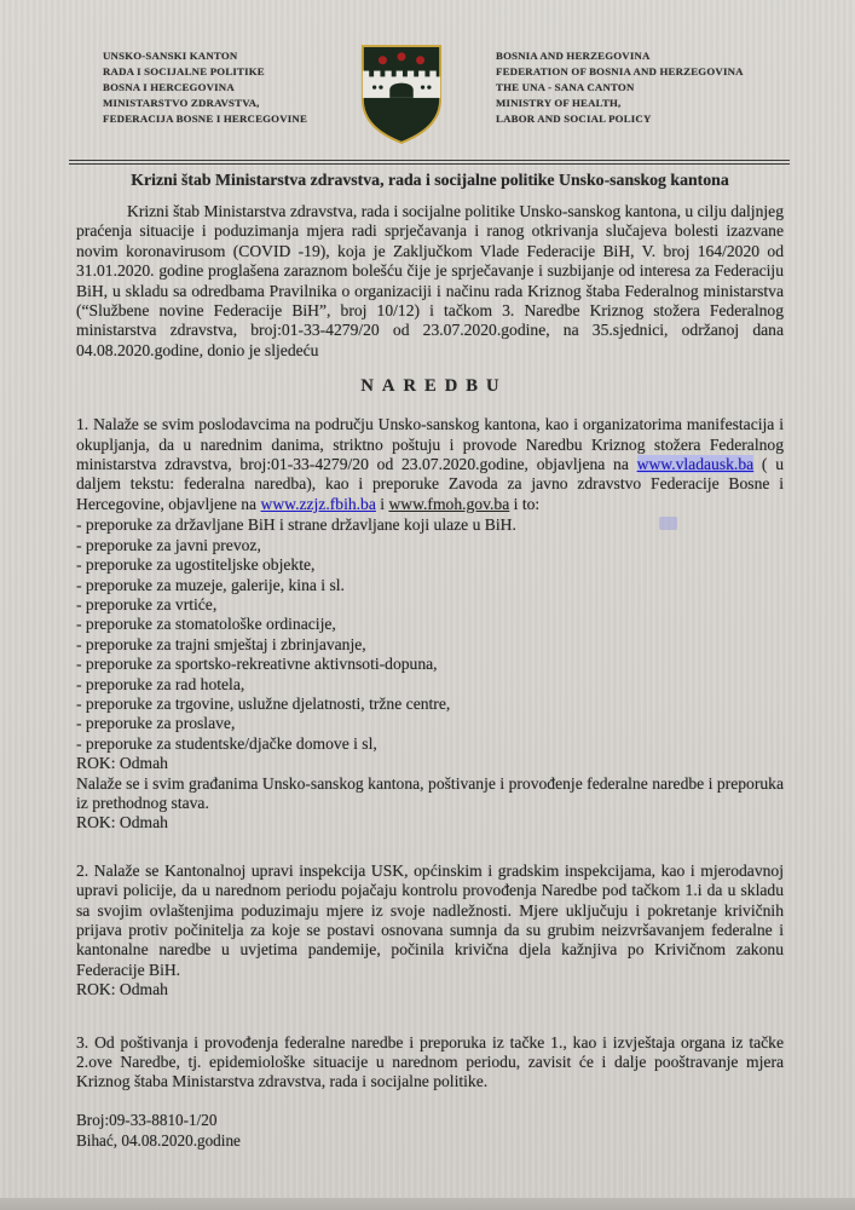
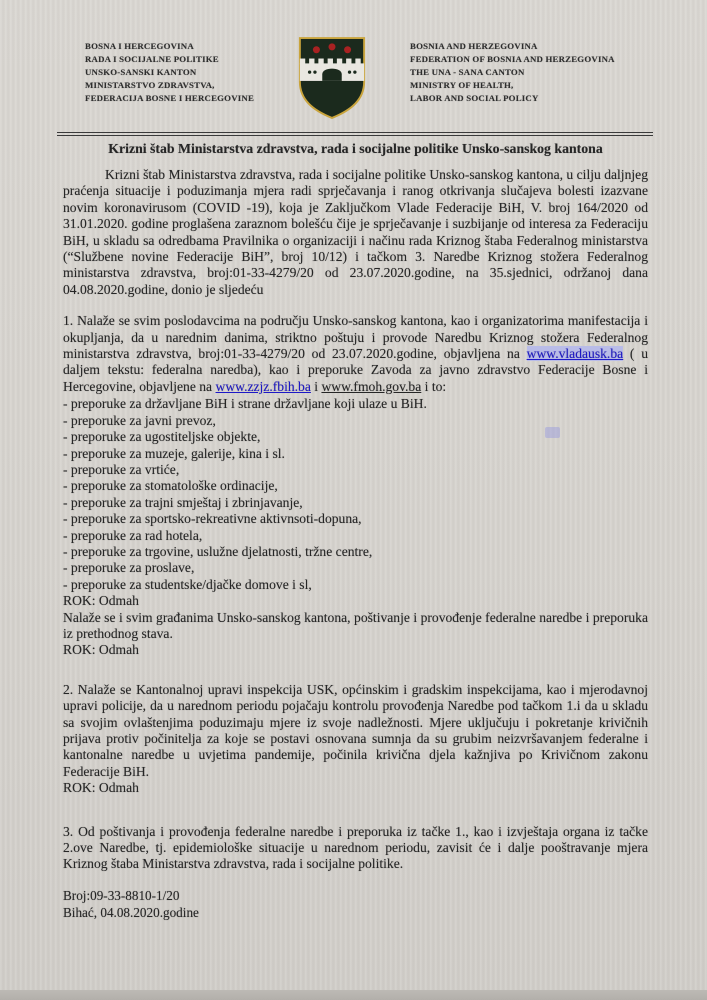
- UNSKO-SANSKI KANTON
+ BOSNA I HERCEGOVINA
  RADA I SOCIJALNE POLITIKE
- BOSNA I HERCEGOVINA
+ UNSKO-SANSKI KANTON
  MINISTARSTVO ZDRAVSTVA,
  FEDERACIJA BOSNE I HERCEGOVINE
  BOSNIA AND HERZEGOVINA
  FEDERATION OF BOSNIA AND HERZEGOVINA
  THE UNA - SANA CANTON
  MINISTRY OF HEALTH,
  LABOR AND SOCIAL POLICY
  Krizni štab Ministarstva zdravstva, rada i socijalne politike Unsko-sanskog kantona
  Krizni štab Ministarstva zdravstva, rada i socijalne politike Unsko-sanskog kantona, u cilju daljnjeg praćenja situacije i poduzimanja mjera radi sprječavanja i ranog otkrivanja slučajeva bolesti izazvane novim koronavirusom (COVID -19), koja je Zaključkom Vlade Federacije BiH, V. broj 164/2020 od 31.01.2020. godine proglašena zaraznom bolešću čije je sprječavanje i suzbijanje od interesa za Federaciju BiH, u skladu sa odredbama Pravilnika o organizaciji i načinu rada Kriznog štaba Federalnog ministarstva (“Službene novine Federacije BiH”, broj 10/12) i tačkom 3. Naredbe Kriznog stožera Federalnog ministarstva zdravstva, broj:01-33-4279/20 od 23.07.2020.godine, na 35.sjednici, održanoj dana 04.08.2020.godine, donio je sljedeću
- NAREDBU
  1. Nalaže se svim poslodavcima na području Unsko-sanskog kantona, kao i organizatorima manifestacija i okupljanja, da u narednim danima, striktno poštuju i provode Naredbu Kriznog stožera Federalnog ministarstva zdravstva, broj:01-33-4279/20 od 23.07.2020.godine, objavljena na www.vladausk.ba ( u daljem tekstu: federalna naredba), kao i preporuke Zavoda za javno zdravstvo Federacije Bosne i Hercegovine, objavljene na www.zzjz.fbih.ba i www.fmoh.gov.ba i to:
  - preporuke za državljane BiH i strane državljane koji ulaze u BiH.
  - preporuke za javni prevoz,
  - preporuke za ugostiteljske objekte,
  - preporuke za muzeje, galerije, kina i sl.
  - preporuke za vrtiće,
  - preporuke za stomatološke ordinacije,
  - preporuke za trajni smještaj i zbrinjavanje,
  - preporuke za sportsko-rekreativne aktivnsoti-dopuna,
  - preporuke za rad hotela,
  - preporuke za trgovine, uslužne djelatnosti, tržne centre,
  - preporuke za proslave,
  - preporuke za studentske/djačke domove i sl,
  ROK: Odmah
  Nalaže se i svim građanima Unsko-sanskog kantona, poštivanje i provođenje federalne naredbe i preporuka iz prethodnog stava.
  ROK: Odmah
  2. Nalaže se Kantonalnoj upravi inspekcija USK, općinskim i gradskim inspekcijama, kao i mjerodavnoj upravi policije, da u narednom periodu pojačaju kontrolu provođenja Naredbe pod tačkom 1.i da u skladu sa svojim ovlaštenjima poduzimaju mjere iz svoje nadležnosti. Mjere uključuju i pokretanje krivičnih prijava protiv počinitelja za koje se postavi osnovana sumnja da su grubim neizvršavanjem federalne i kantonalne naredbe u uvjetima pandemije, počinila krivična djela kažnjiva po Krivičnom zakonu Federacije BiH.
  ROK: Odmah
  3. Od poštivanja i provođenja federalne naredbe i preporuka iz tačke 1., kao i izvještaja organa iz tačke 2.ove Naredbe, tj. epidemiološke situacije u narednom periodu, zavisit će i dalje pooštravanje mjera Kriznog štaba Ministarstva zdravstva, rada i socijalne politike.
  Broj:09-33-8810-1/20
  Bihać, 04.08.2020.godine
